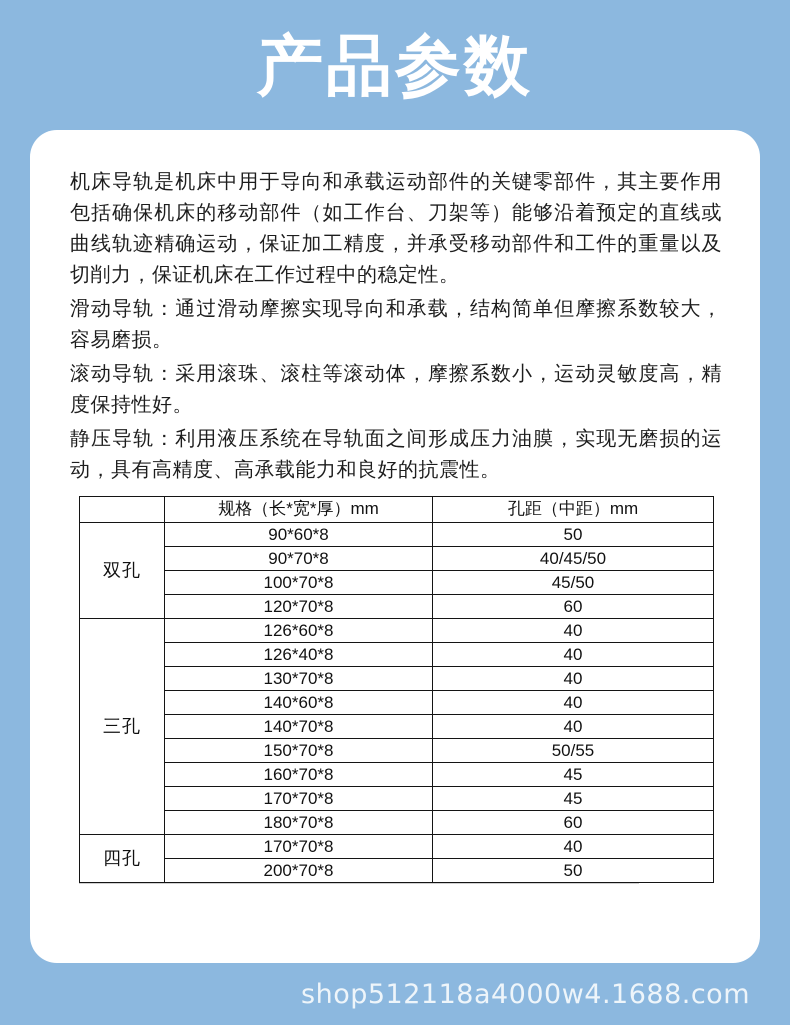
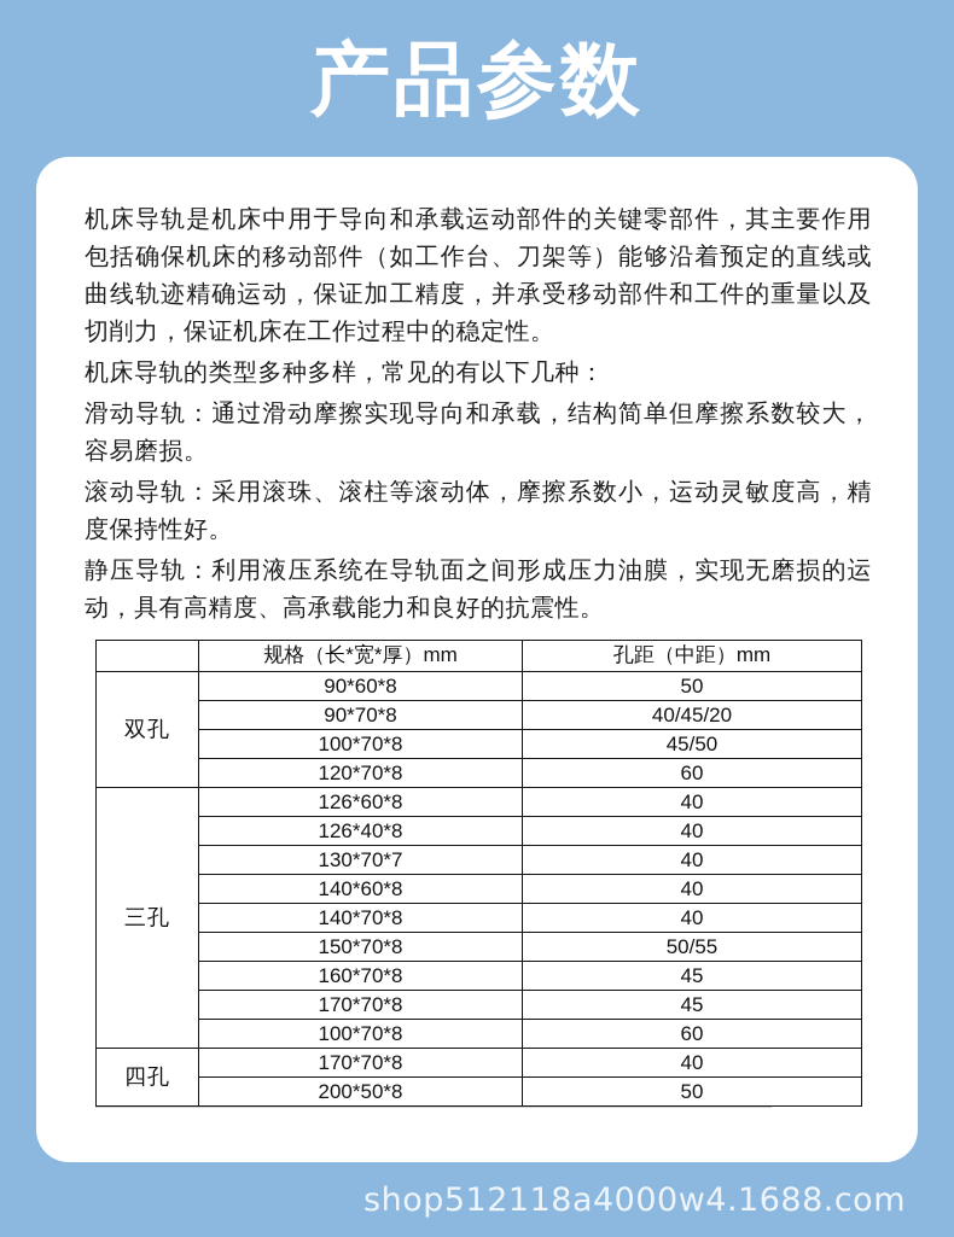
  产品参数
  机床导轨是机床中用于导向和承载运动部件的关键零部件，其主要作用包括确保机床的移动部件（如工作台、刀架等）能够沿着预定的直线或曲线轨迹精确运动，保证加工精度，并承受移动部件和工件的重量以及切削力，保证机床在工作过程中的稳定性。
+ 机床导轨的类型多种多样，常见的有以下几种：
  滑动导轨：通过滑动摩擦实现导向和承载，结构简单但摩擦系数较大，容易磨损。
  滚动导轨：采用滚珠、滚柱等滚动体，摩擦系数小，运动灵敏度高，精度保持性好。
  静压导轨：利用液压系统在导轨面之间形成压力油膜，实现无磨损的运动，具有高精度、高承载能力和良好的抗震性。
  	规格（长*宽*厚）mm	孔距（中距）mm
  双孔	90*60*8	50
- 90*70*8	40/45/50
+ 90*70*8	40/45/20
  100*70*8	45/50
  120*70*8	60
  三孔	126*60*8	40
  126*40*8	40
- 130*70*8	40
+ 130*70*7	40
  140*60*8	40
  140*70*8	40
  150*70*8	50/55
  160*70*8	45
  170*70*8	45
- 180*70*8	60
+ 100*70*8	60
  四孔	170*70*8	40
- 200*70*8	50
+ 200*50*8	50
  shop512118a4000w4.1688.com
